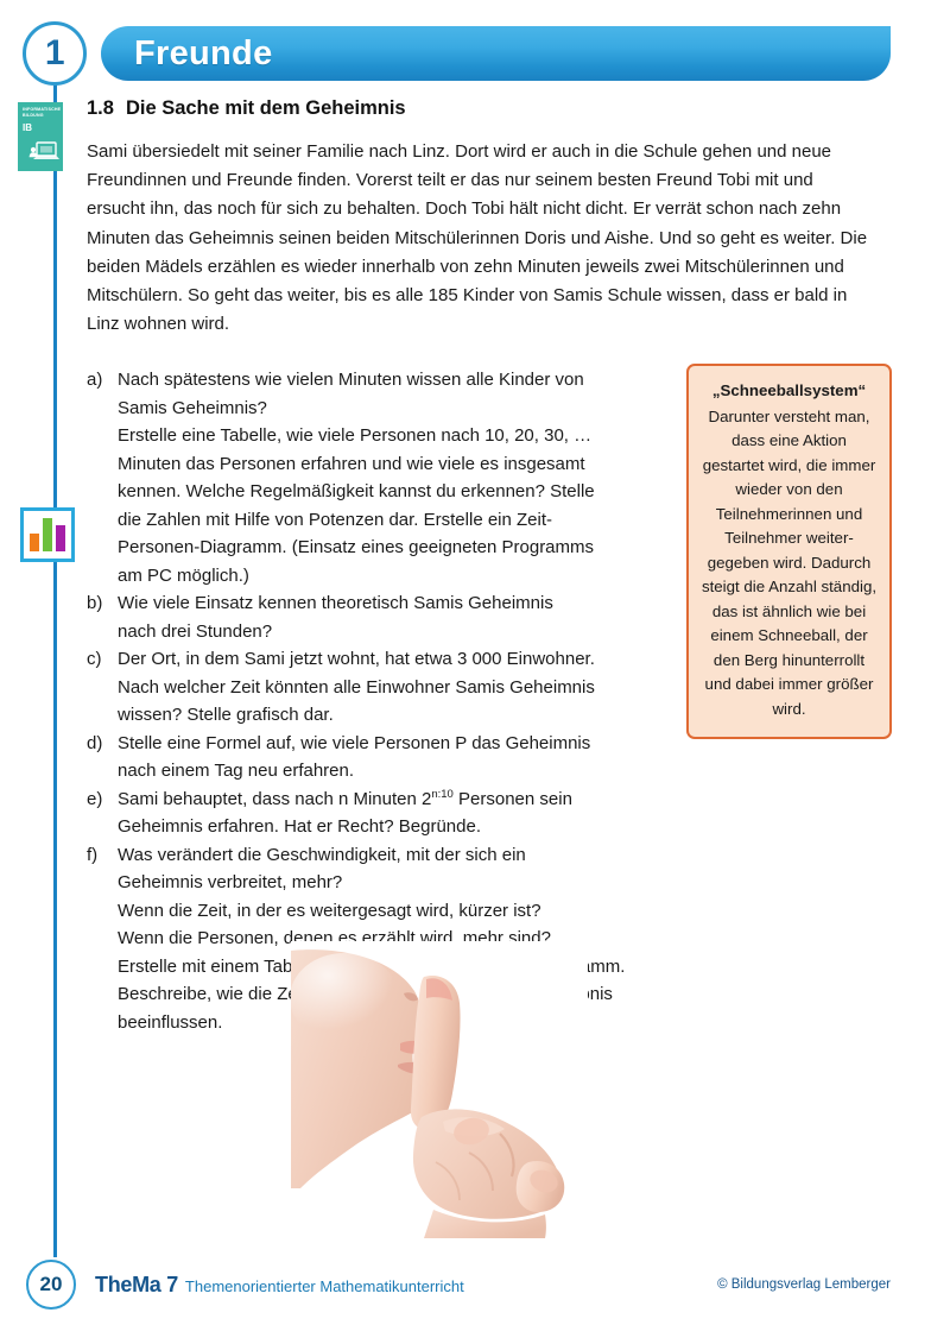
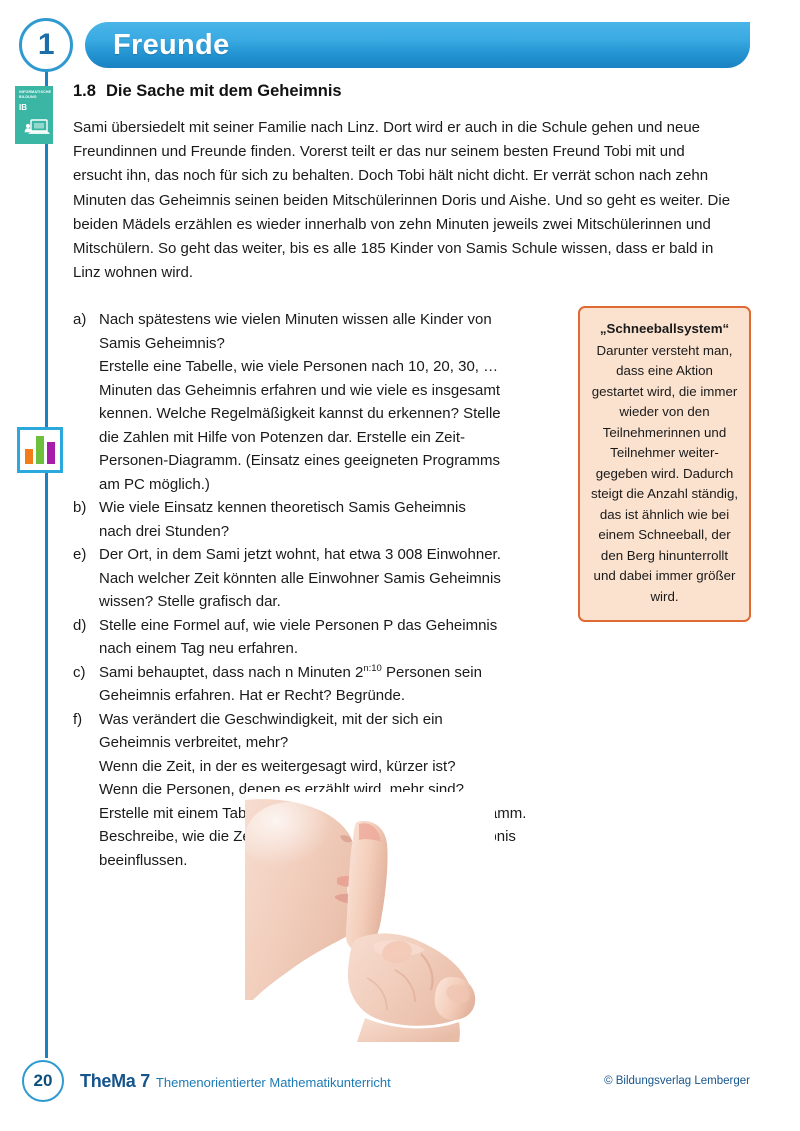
  1
  Freunde
  IB
  1.8 Die Sache mit dem Geheimnis
  Sami übersiedelt mit seiner Familie nach Linz. Dort wird er auch in die Schule gehen und neue Freundinnen und Freunde finden. Vorerst teilt er das nur seinem besten Freund Tobi mit und ersucht ihn, das noch für sich zu behalten. Doch Tobi hält nicht dicht. Er verrät schon nach zehn Minuten das Geheimnis seinen beiden Mitschülerinnen Doris und Aishe. Und so geht es weiter. Die beiden Mädels erzählen es wieder innerhalb von zehn Minuten jeweils zwei Mitschülerinnen und Mitschülern. So geht das weiter, bis es alle 185 Kinder von Samis Schule wissen, dass er bald in Linz wohnen wird.
  a)
  Nach spätestens wie vielen Minuten wissen alle Kinder von
  Samis Geheimnis?
  Erstelle eine Tabelle, wie viele Personen nach 10, 20, 30, …
- Minuten das Personen erfahren und wie viele es insgesamt
+ Minuten das Geheimnis erfahren und wie viele es insgesamt
  kennen. Welche Regelmäßigkeit kannst du erkennen? Stelle
  die Zahlen mit Hilfe von Potenzen dar. Erstelle ein Zeit-
  Personen-Diagramm. (Einsatz eines geeigneten Programms
  am PC möglich.)
  b)
  Wie viele Einsatz kennen theoretisch Samis Geheimnis
  nach drei Stunden?
- c)
+ e)
- Der Ort, in dem Sami jetzt wohnt, hat etwa 3 000 Einwohner.
+ Der Ort, in dem Sami jetzt wohnt, hat etwa 3 008 Einwohner.
  Nach welcher Zeit könnten alle Einwohner Samis Geheimnis
  wissen? Stelle grafisch dar.
  d)
  Stelle eine Formel auf, wie viele Personen P das Geheimnis
  nach einem Tag neu erfahren.
- e)
+ c)
  Sami behauptet, dass nach n Minuten 2n:10 Personen sein
  Geheimnis erfahren. Hat er Recht? Begründe.
  f)
  Was verändert die Geschwindigkeit, mit der sich ein
  Geheimnis verbreitet, mehr?
  Wenn die Zeit, in der es weitergesagt wird, kürzer ist?
  Wenn die Personen, denen es erzählt wird, mehr sind?
  „Schneeballsystem“
  Darunter versteht man, dass eine Aktion gestartet wird, die immer wieder von den Teilnehmerinnen und Teilnehmer weiter­egeben wird. Dadurch steigt die Anzahl ständig, das ist ähnlich wie bei einem Schneeball, der den Berg hinunterrollt und dabei immer größer wird.
  20
  TheMa 7
  Themenorientierter Mathematikunterricht
  © Bildungsverlag Lemberger
